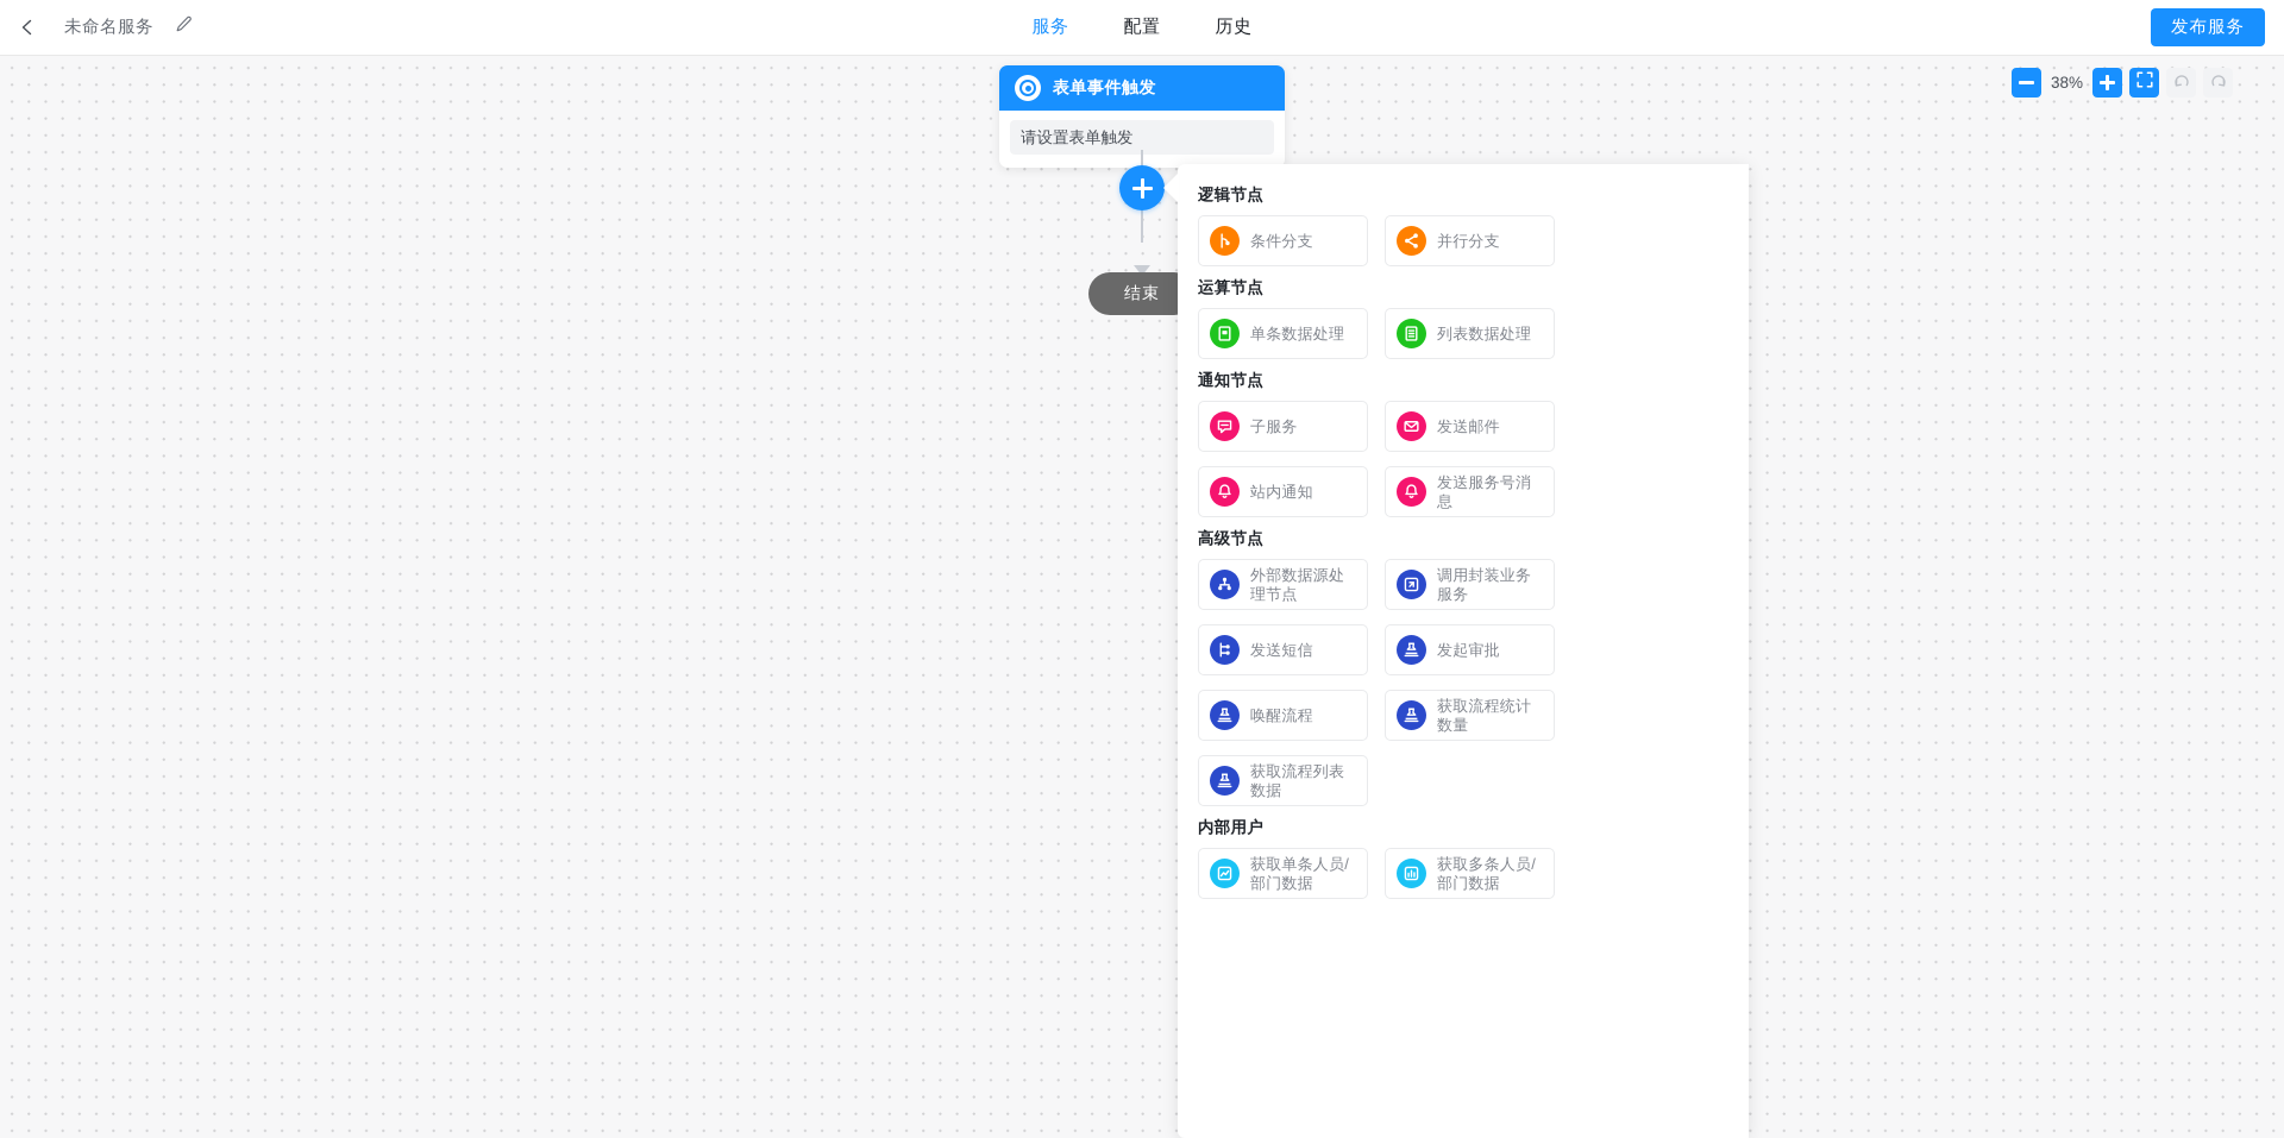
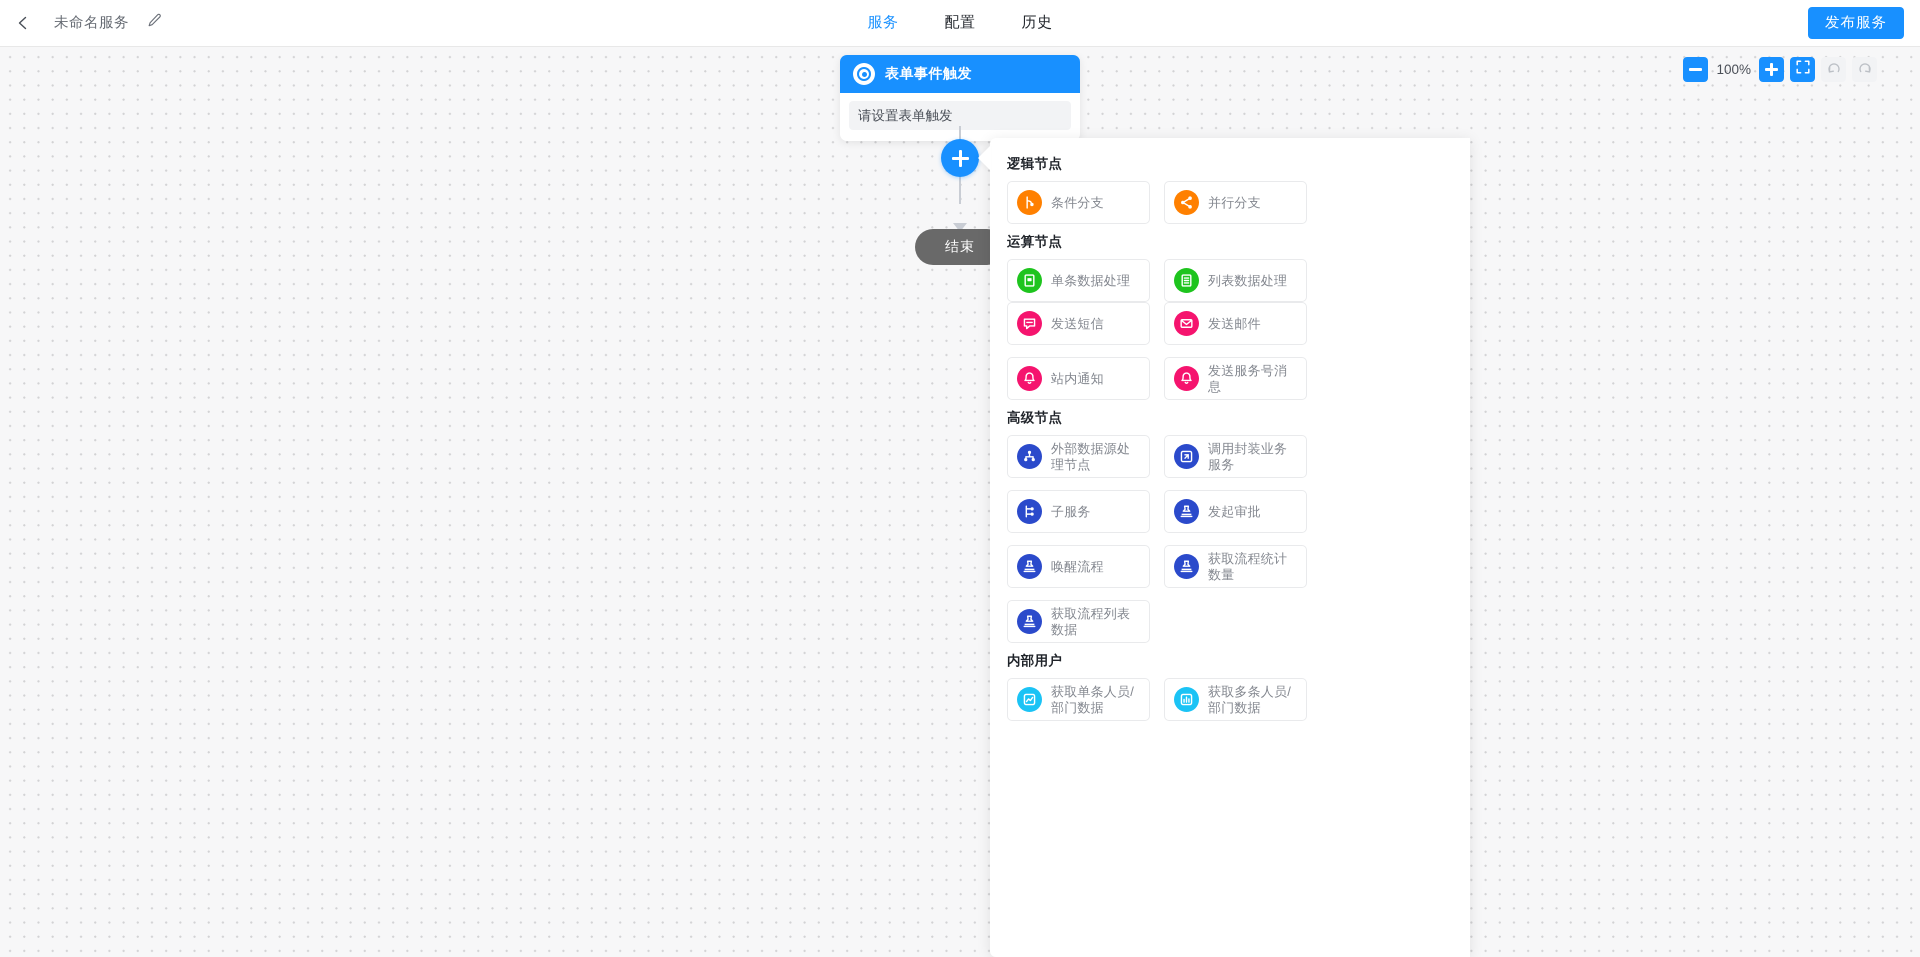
  未命名服务
  服务
  配置
  历史
  发布服务
- 38%
+ 100%
  表单事件触发
  请设置表单触发
  结束
  逻辑节点
  条件分支
  并行分支
  运算节点
  单条数据处理
  列表数据处理
- 通知节点
- 子服务
+ 发送短信
  发送邮件
  站内通知
  发送服务号消息
  高级节点
  外部数据源处理节点
  调用封装业务服务
- 发送短信
+ 子服务
  发起审批
  唤醒流程
  获取流程统计数量
  获取流程列表数据
  内部用户
  获取单条人员/部门数据
  获取多条人员/部门数据
